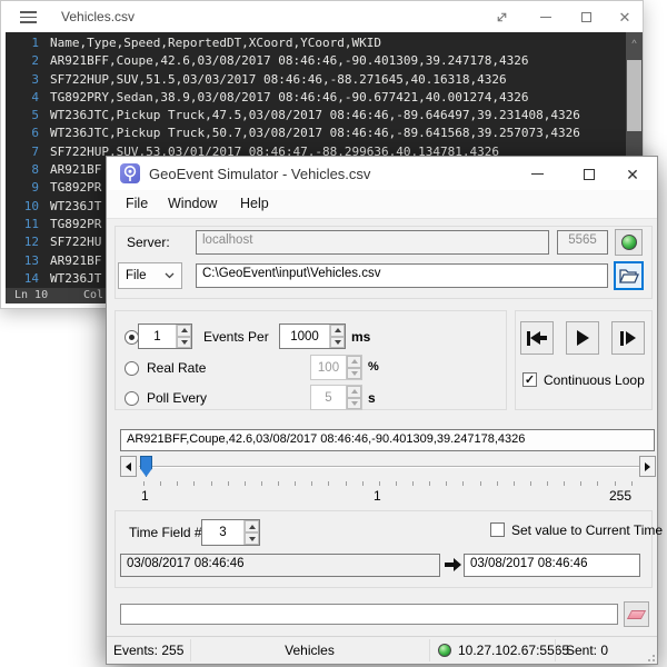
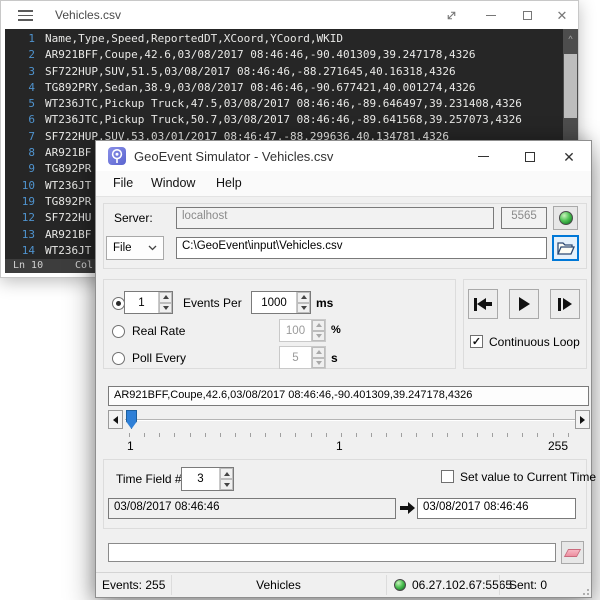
  Vehicles.csv
  ✕
  1
  Name,Type,Speed,ReportedDT,XCoord,YCoord,WKID
  2
  AR921BFF,Coupe,42.6,03/08/2017 08:46:46,-90.401309,39.247178,4326
  3
- SF722HUP,SUV,51.5,03/03/2017 08:46:46,-88.271645,40.16318,4326
+ SF722HUP,SUV,51.5,03/08/2017 08:46:46,-88.271645,40.16318,4326
  4
  TG892PRY,Sedan,38.9,03/08/2017 08:46:46,-90.677421,40.001274,4326
  5
  WT236JTC,Pickup Truck,47.5,03/08/2017 08:46:46,-89.646497,39.231408,4326
  6
  WT236JTC,Pickup Truck,50.7,03/08/2017 08:46:46,-89.641568,39.257073,4326
  7
  SF722HUP,SUV,53,03/01/2017 08:46:47,-88.299636,40.134781,4326
  8
  AR921BF
  9
  TG892PR
  10
  WT236JT
- 11
+ 19
  TG892PR
  12
  SF722HU
  13
  AR921BF
  14
  WT236JT
  ^
  Ln 10
  Col
  GeoEvent Simulator - Vehicles.csv
  ✕
  File
  Window
  Help
  Server:
  localhost
  5565
  File
  C:\GeoEvent\input\Vehicles.csv
  1
  Events Per
  1000
  ms
  Real Rate
  100
  %
  Poll Every
  5
  s
  ✓
  Continuous Loop
  AR921BFF,Coupe,42.6,03/08/2017 08:46:46,-90.401309,39.247178,4326
  1
  1
  255
  Time Field #
  3
  Set value to Current Time
  03/08/2017 08:46:46
  03/08/2017 08:46:46
  Events: 255
  Vehicles
- 10.27.102.67:5565
+ 06.27.102.67:5565
  Sent: 0
